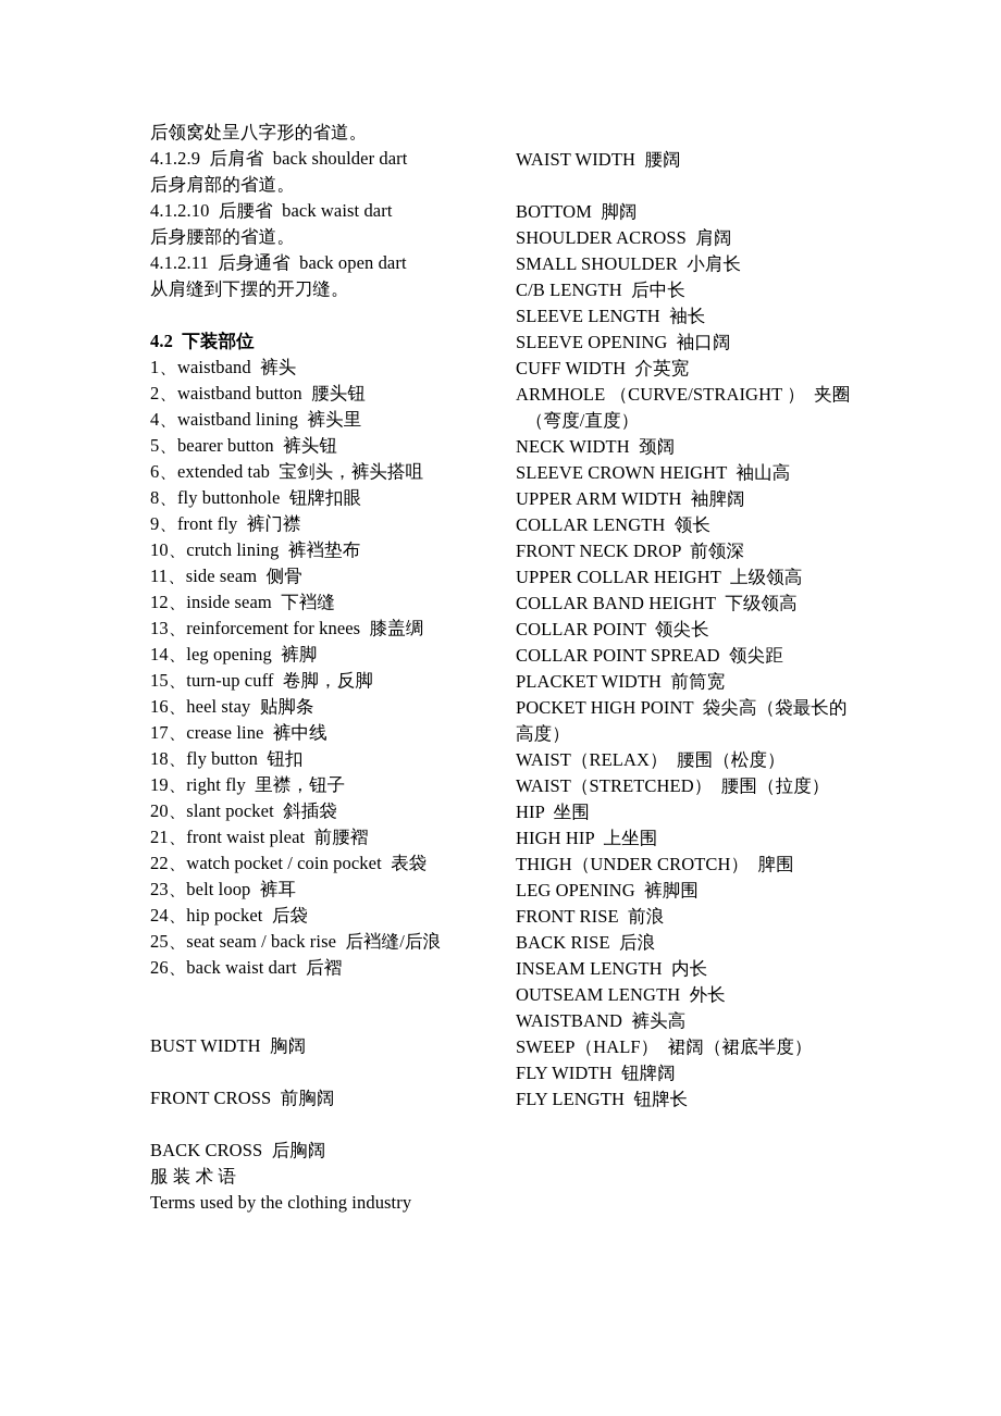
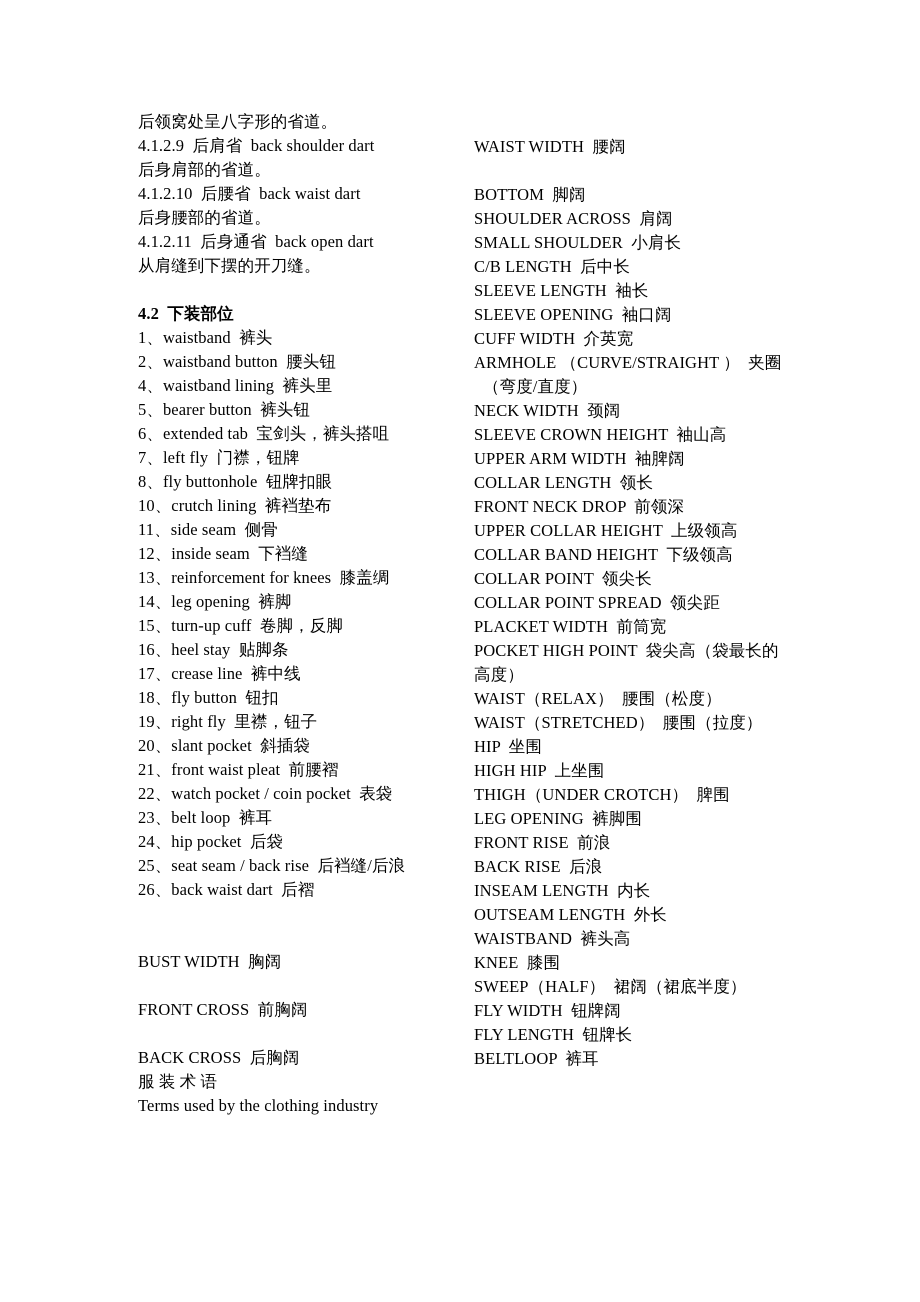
  后领窝处呈八字形的省道。
  4.1.2.9 后肩省 back shoulder dart
  后身肩部的省道。
  4.1.2.10 后腰省 back waist dart
  后身腰部的省道。
  4.1.2.11 后身通省 back open dart
  从肩缝到下摆的开刀缝。
  4.2 下装部位
  1、waistband 裤头
  2、waistband button 腰头钮
  4、waistband lining 裤头里
  5、bearer button 裤头钮
  6、extended tab 宝剑头，裤头搭咀
+ 7、left fly 门襟，钮牌
  8、fly buttonhole 钮牌扣眼
- 9、front fly 裤门襟
  10、crutch lining 裤裆垫布
  11、side seam 侧骨
  12、inside seam 下裆缝
  13、reinforcement for knees 膝盖绸
  14、leg opening 裤脚
  15、turn-up cuff 卷脚，反脚
  16、heel stay 贴脚条
  17、crease line 裤中线
  18、fly button 钮扣
  19、right fly 里襟，钮子
  20、slant pocket 斜插袋
  21、front waist pleat 前腰褶
  22、watch pocket / coin pocket 表袋
  23、belt loop 裤耳
  24、hip pocket 后袋
  25、seat seam / back rise 后裆缝/后浪
  26、back waist dart 后褶
  BUST WIDTH 胸阔
  FRONT CROSS 前胸阔
  BACK CROSS 后胸阔
  服 装 术 语
  Terms used by the clothing industry
  WAIST WIDTH 腰阔
  BOTTOM 脚阔
  SHOULDER ACROSS 肩阔
  SMALL SHOULDER 小肩长
  C/B LENGTH 后中长
  SLEEVE LENGTH 袖长
  SLEEVE OPENING 袖口阔
  CUFF WIDTH 介英宽
  ARMHOLE （CURVE/STRAIGHT ） 夹圈
  （弯度/直度）
  NECK WIDTH 颈阔
  SLEEVE CROWN HEIGHT 袖山高
  UPPER ARM WIDTH 袖脾阔
  COLLAR LENGTH 领长
  FRONT NECK DROP 前领深
  UPPER COLLAR HEIGHT 上级领高
  COLLAR BAND HEIGHT 下级领高
  COLLAR POINT 领尖长
  COLLAR POINT SPREAD 领尖距
  PLACKET WIDTH 前筒宽
  POCKET HIGH POINT 袋尖高（袋最长的
  高度）
  WAIST（RELAX） 腰围（松度）
  WAIST（STRETCHED） 腰围（拉度）
  HIP 坐围
  HIGH HIP 上坐围
  THIGH（UNDER CROTCH） 脾围
  LEG OPENING 裤脚围
  FRONT RISE 前浪
  BACK RISE 后浪
  INSEAM LENGTH 内长
  OUTSEAM LENGTH 外长
  WAISTBAND 裤头高
+ KNEE 膝围
  SWEEP（HALF） 裙阔（裙底半度）
  FLY WIDTH 钮牌阔
  FLY LENGTH 钮牌长
+ BELTLOOP 裤耳
